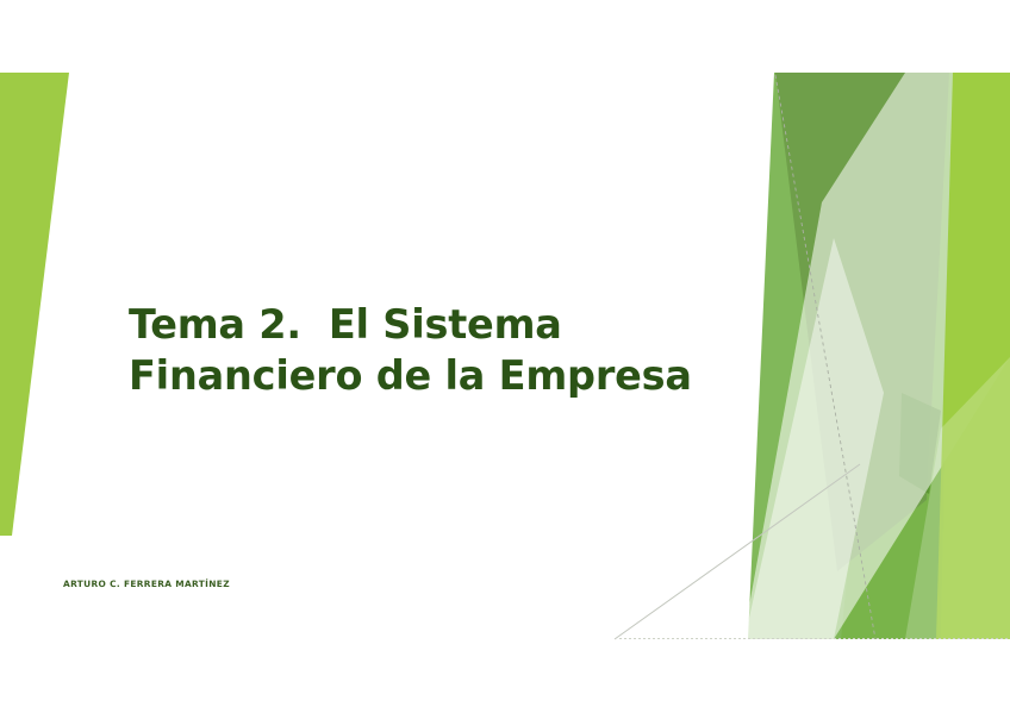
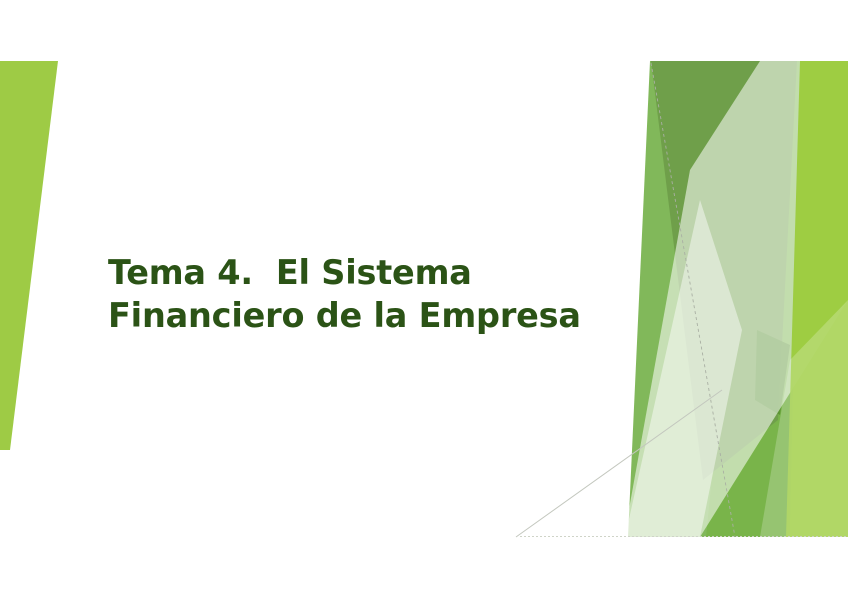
- Tema 2. El Sistema Financiero de la Empresa
+ Tema 4. El Sistema Financiero de la Empresa
- ARTURO C. FERRERA MARTÍNEZ
